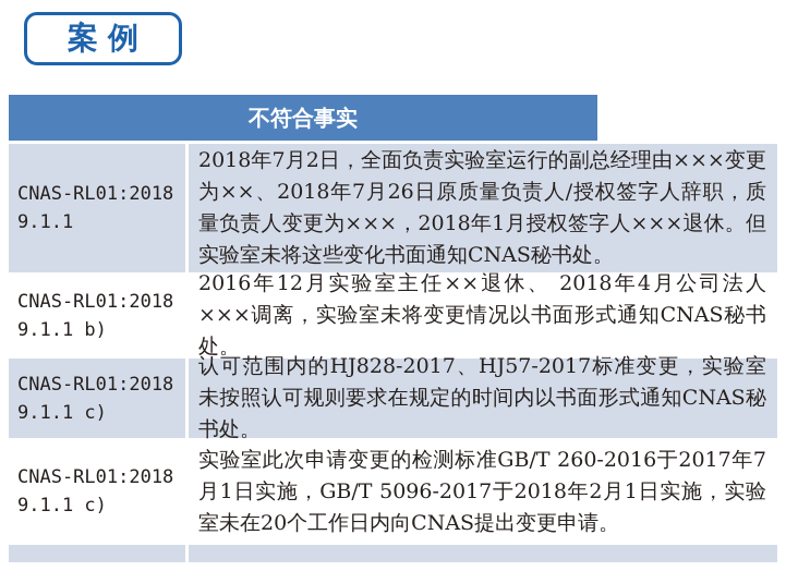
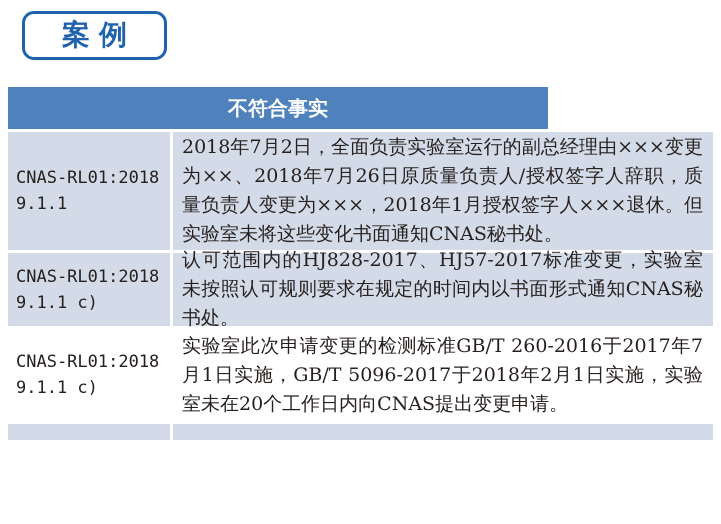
  案例
  不符合事实
  CNAS-RL01:2018 9.1.1
  2018年7月2日，全面负责实验室运行的副总经理由×××变更为××、2018年7月26日原质量负责人/授权签字人辞职，质量负责人变更为×××，2018年1月授权签字人×××退休。但实验室未将这些变化书面通知CNAS秘书处。
- CNAS-RL01:2018 9.1.1 b)
- 2016年12月实验室主任××退休、 2018年4月公司法人×××调离，实验室未将变更情况以书面形式通知CNAS秘书处。
  CNAS-RL01:2018 9.1.1 c)
  认可范围内的HJ828-2017、HJ57-2017标准变更，实验室未按照认可规则要求在规定的时间内以书面形式通知CNAS秘书处。
  CNAS-RL01:2018 9.1.1 c)
  实验室此次申请变更的检测标准GB/T 260-2016于2017年7月1日实施，GB/T 5096-2017于2018年2月1日实施，实验室未在20个工作日内向CNAS提出变更申请。
